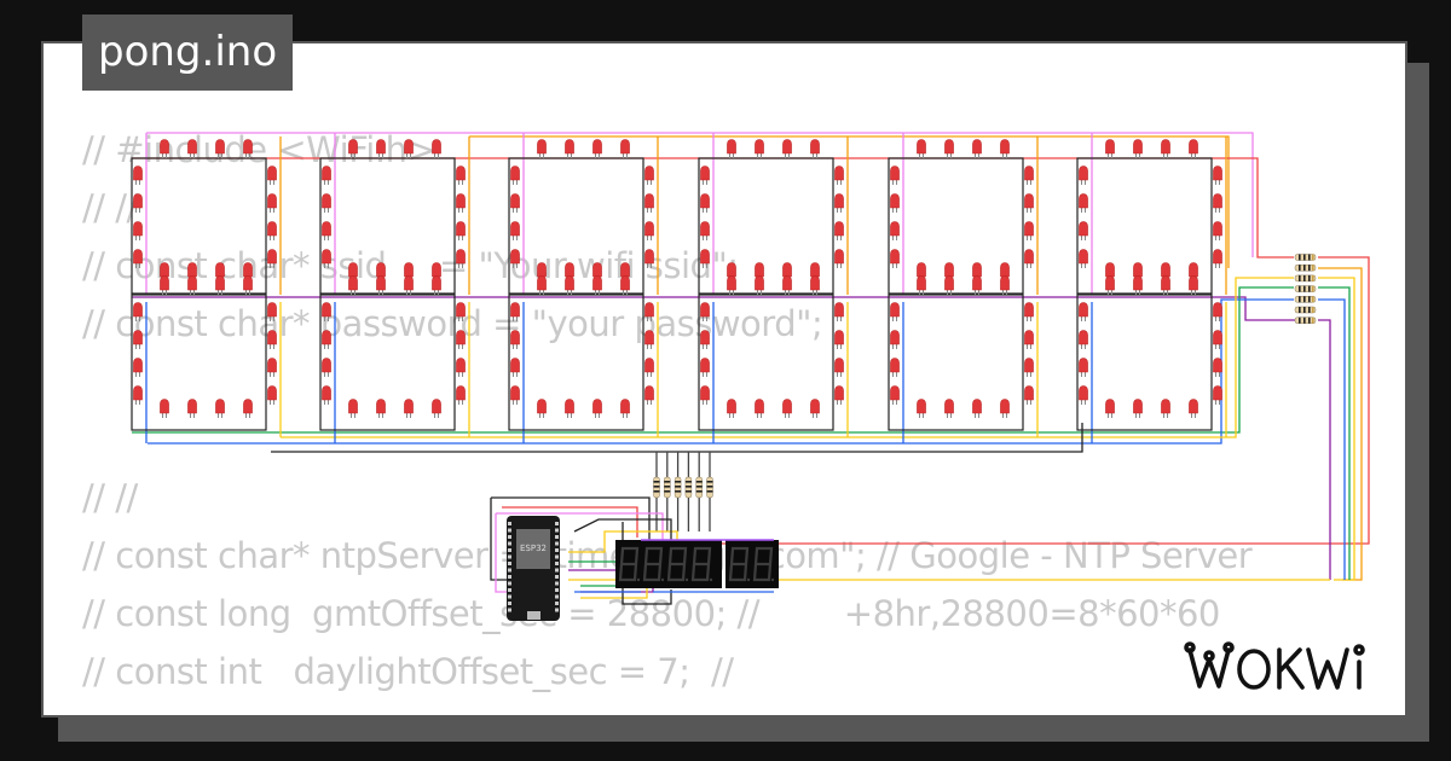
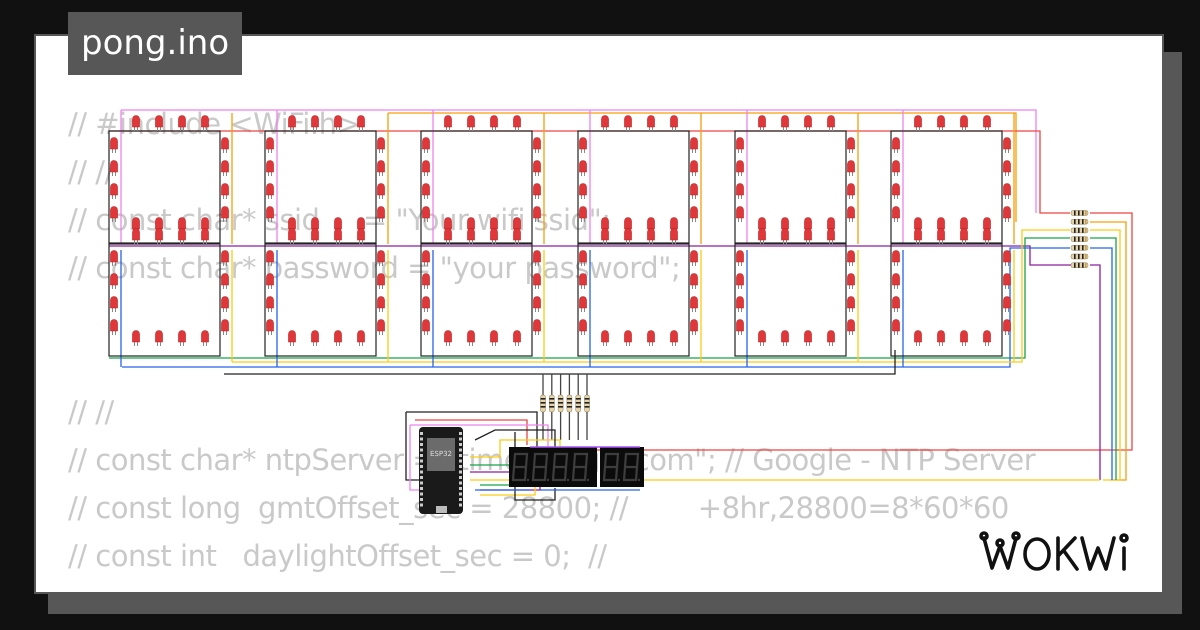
  // #iclude <Wiih>
  // /
  // cost car* ssid = "Yor wifi ssid"
  // const char* password = "your password";
  // //
  // const char* ntpServertimom"; // Google - NTP Server
  // const long gmtOffset_ = 28800; // +8hr,28800=8*60*60
- // const int daylightOffset_sec = 7; //
+ // const int daylightOffset_sec = 0; //
  ESP32
  pong.ino
